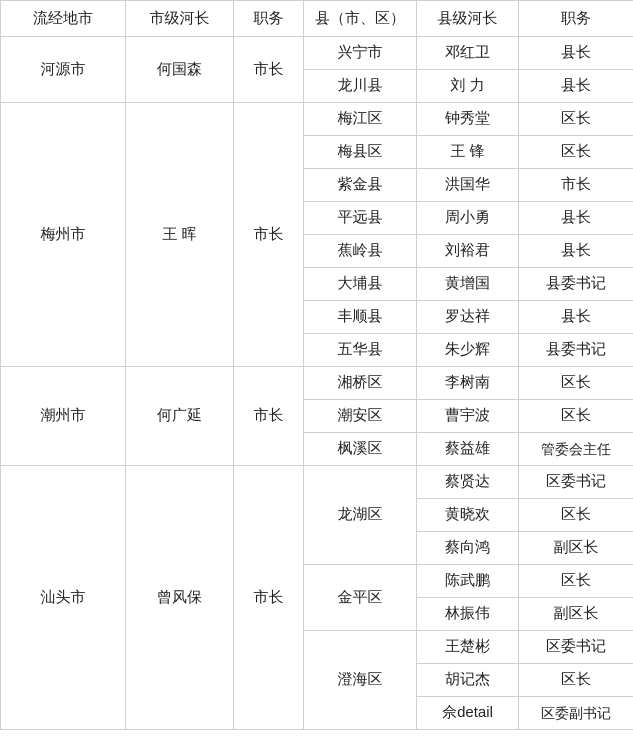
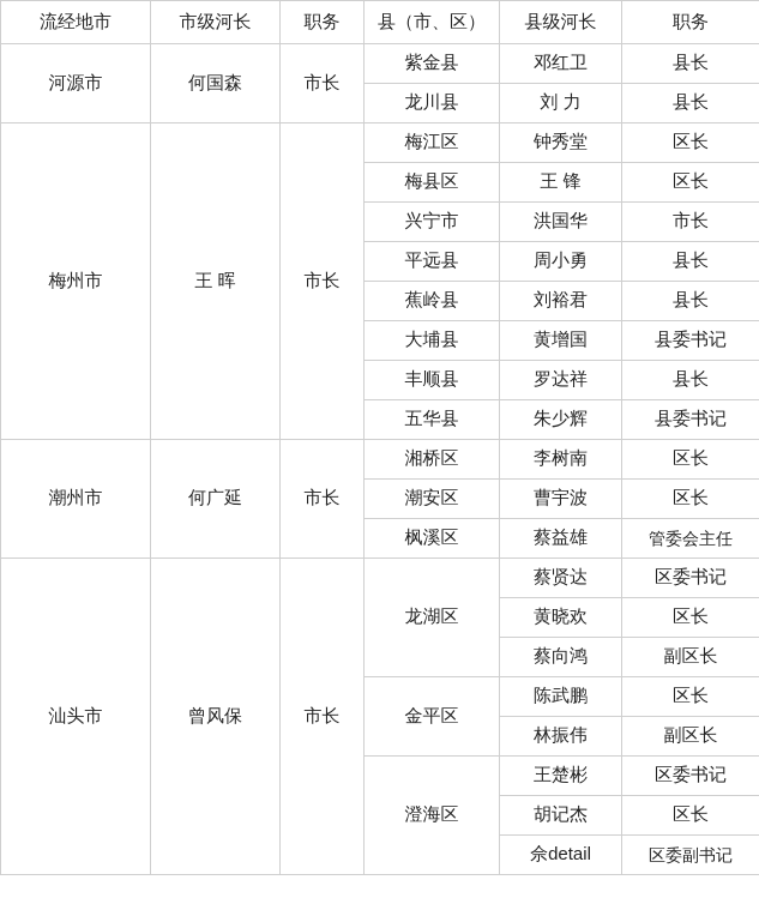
  流经地市	市级河长	职务	县（市、区）	县级河长	职务
- 河源市	何国森	市长	兴宁市	邓红卫	县长
+ 河源市	何国森	市长	紫金县	邓红卫	县长
  龙川县	刘 力	县长
  梅州市	王 晖	市长	梅江区	钟秀堂	区长
  梅县区	王 锋	区长
- 紫金县	洪国华	市长
+ 兴宁市	洪国华	市长
  平远县	周小勇	县长
  蕉岭县	刘裕君	县长
  大埔县	黄增国	县委书记
  丰顺县	罗达祥	县长
  五华县	朱少辉	县委书记
  潮州市	何广延	市长	湘桥区	李树南	区长
  潮安区	曹宇波	区长
  枫溪区	蔡益雄	管委会主任
  汕头市	曾风保	市长	龙湖区	蔡贤达	区委书记
  黄晓欢	区长
  蔡向鸿	副区长
  金平区	陈武鹏	区长
  林振伟	副区长
  澄海区	王楚彬	区委书记
  胡记杰	区长
  佘detail	区委副书记
